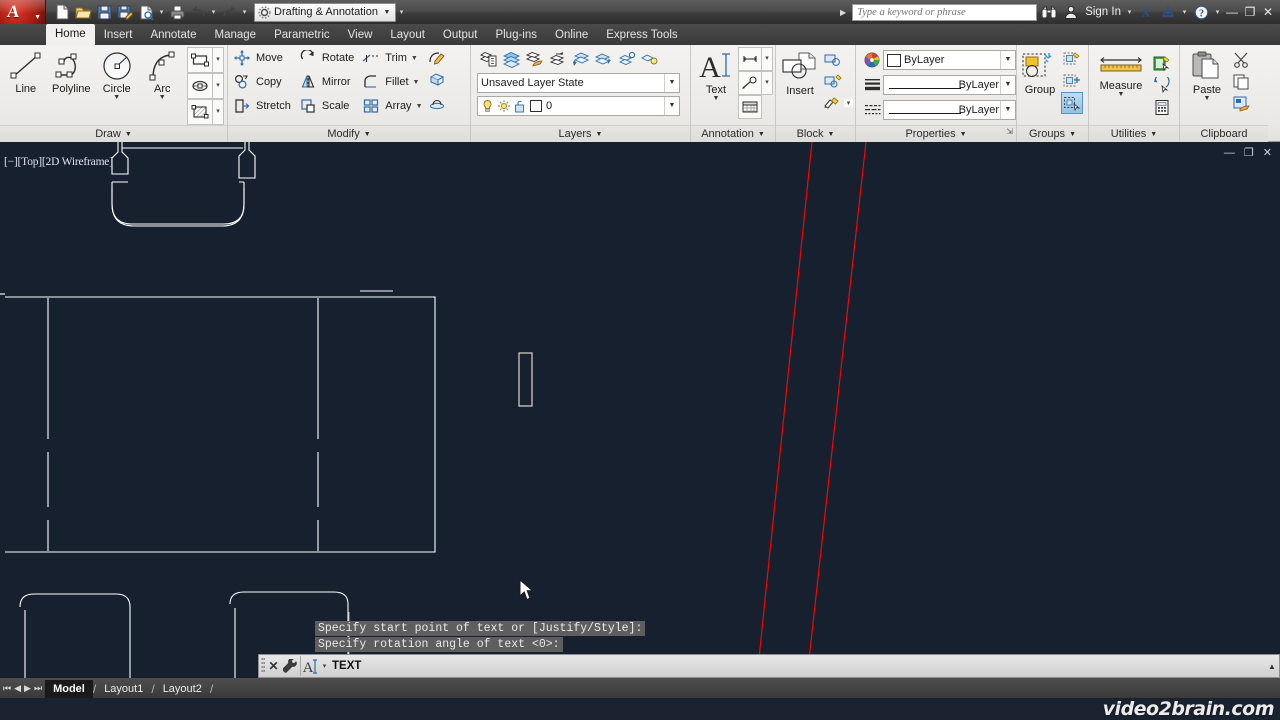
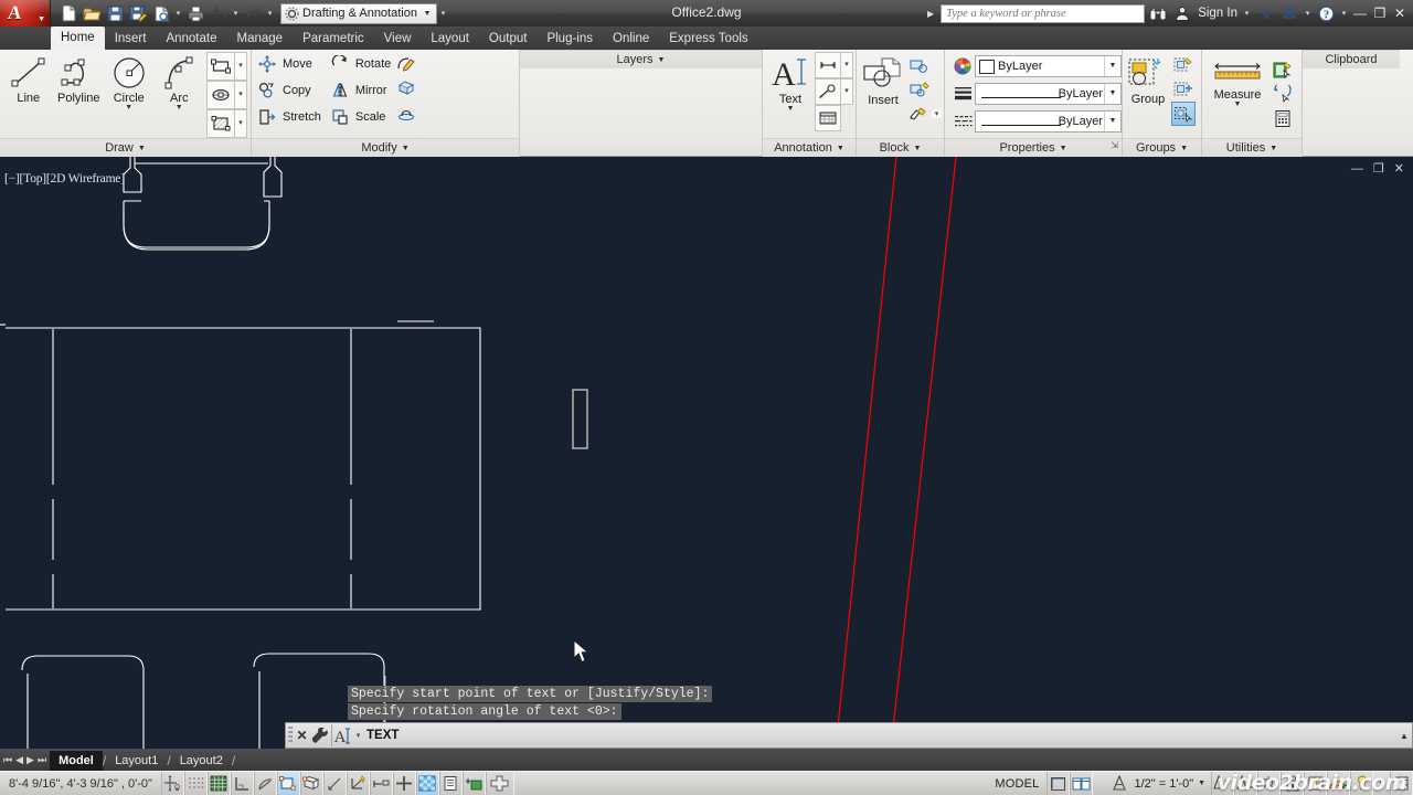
  Drafting & Annotation
+ Office2.dwg
  ▶
  Type a keyword or phrase
  Sign In
  X
  ?
  —
  ❐
  ✕
  Home
  Insert
  Annotate
  Manage
  Parametric
  View
  Layout
  Output
  Plug-ins
  Online
  Express Tools
  Line
  Polyline
  Circle
  Arc
  Draw
  Move
  Copy
  Stretch
  Rotate
  Mirror
  Scale
- Trim
- Fillet
- Array
  Modify
- Unsaved Layer State
- 0
  Layers
  A
  Text
  Annotation
  Insert
  Block
  ByLayer
  ByLayer
  ByLayer
  Properties
  ⇲
  Group
  Groups
  Measure
  Utilities
- Paste
  Clipboard
  [−][Top][2D Wireframe]
  —
  ❐
  ✕
  Specify start point of text or [Justify/Style]:
  Specify rotation angle of text <0>:
  ✕
  A
  TEXT
  ▲
  ⏮
  ◀
  ▶
  ⏭
  Model
  /
  Layout1
  /
  Layout2
  /
+ 8'-4 9/16", 4'-3 9/16" , 0'-0"
+ MODEL
+ 1/2" = 1'-0"
  video2brain.com
